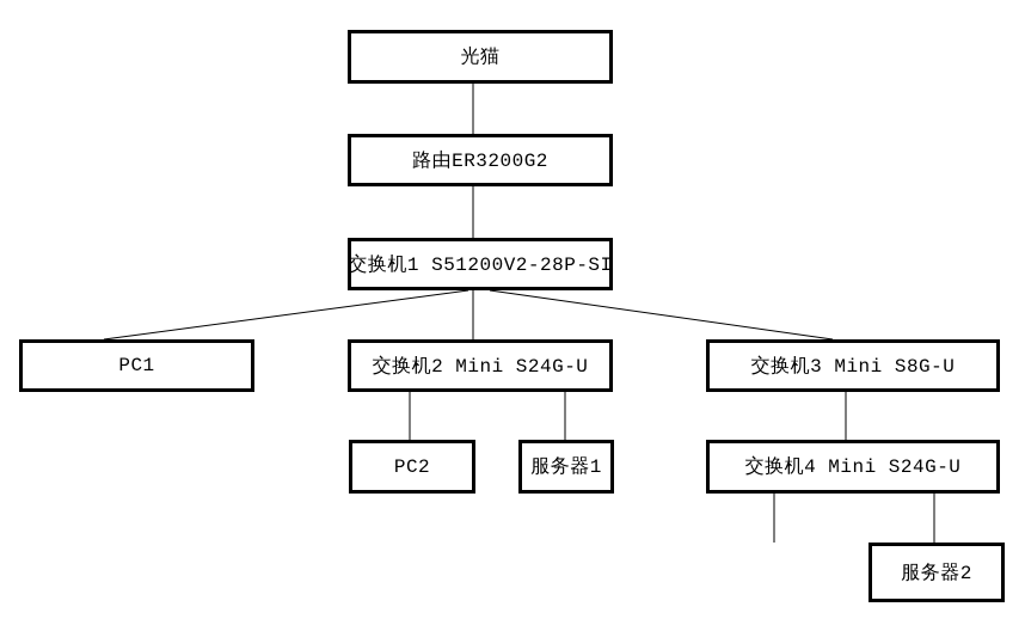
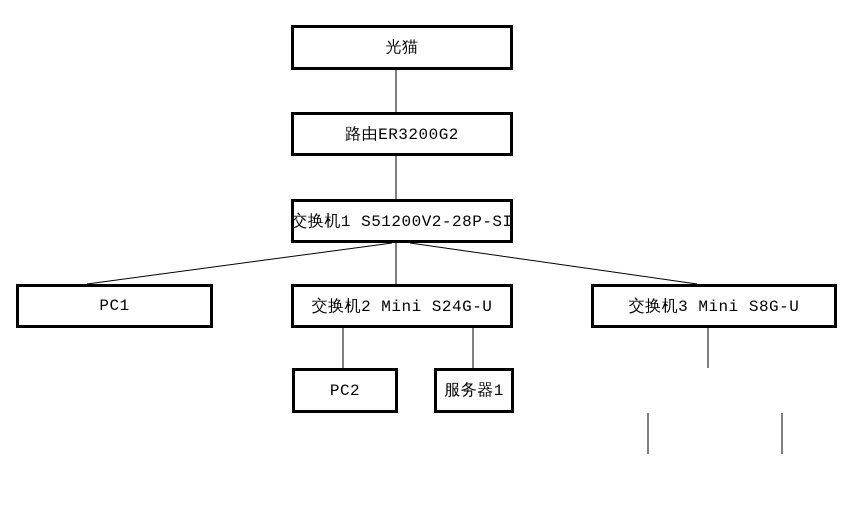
  光猫
  路由ER3200G2
  交换机1 S51200V2-28P-SI
  PC1
  交换机2 Mini S24G-U
  交换机3 Mini S8G-U
  PC2
  服务器1
- 交换机4 Mini S24G-U
- 服务器2
